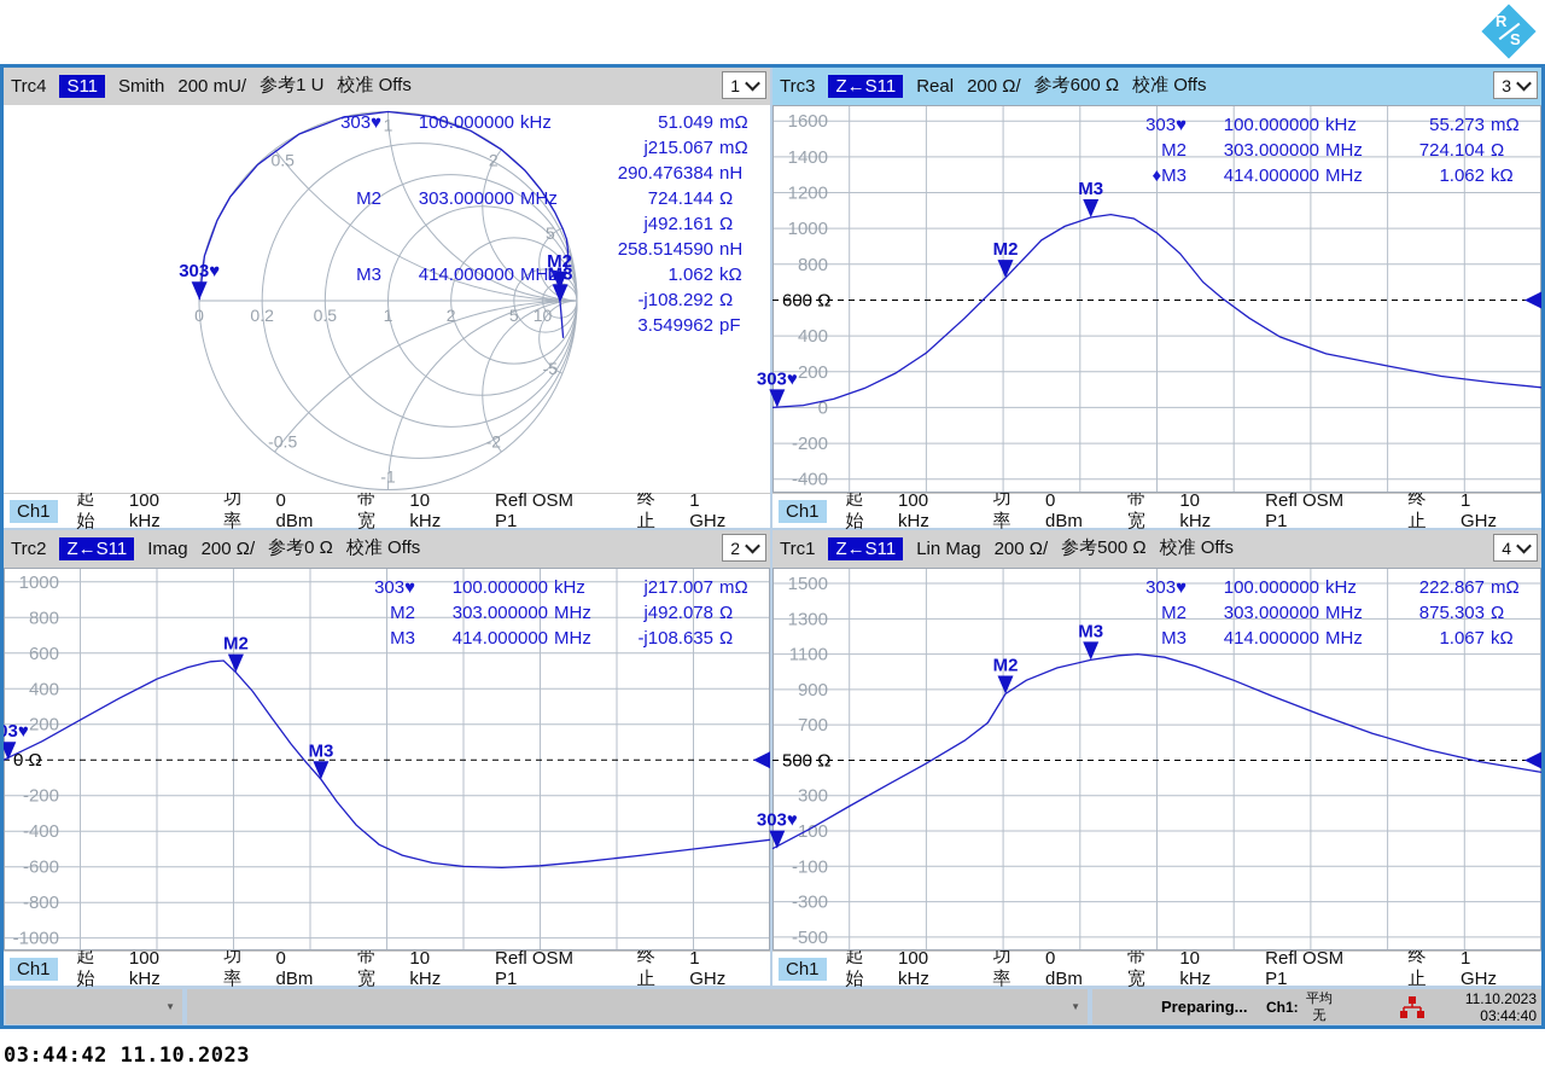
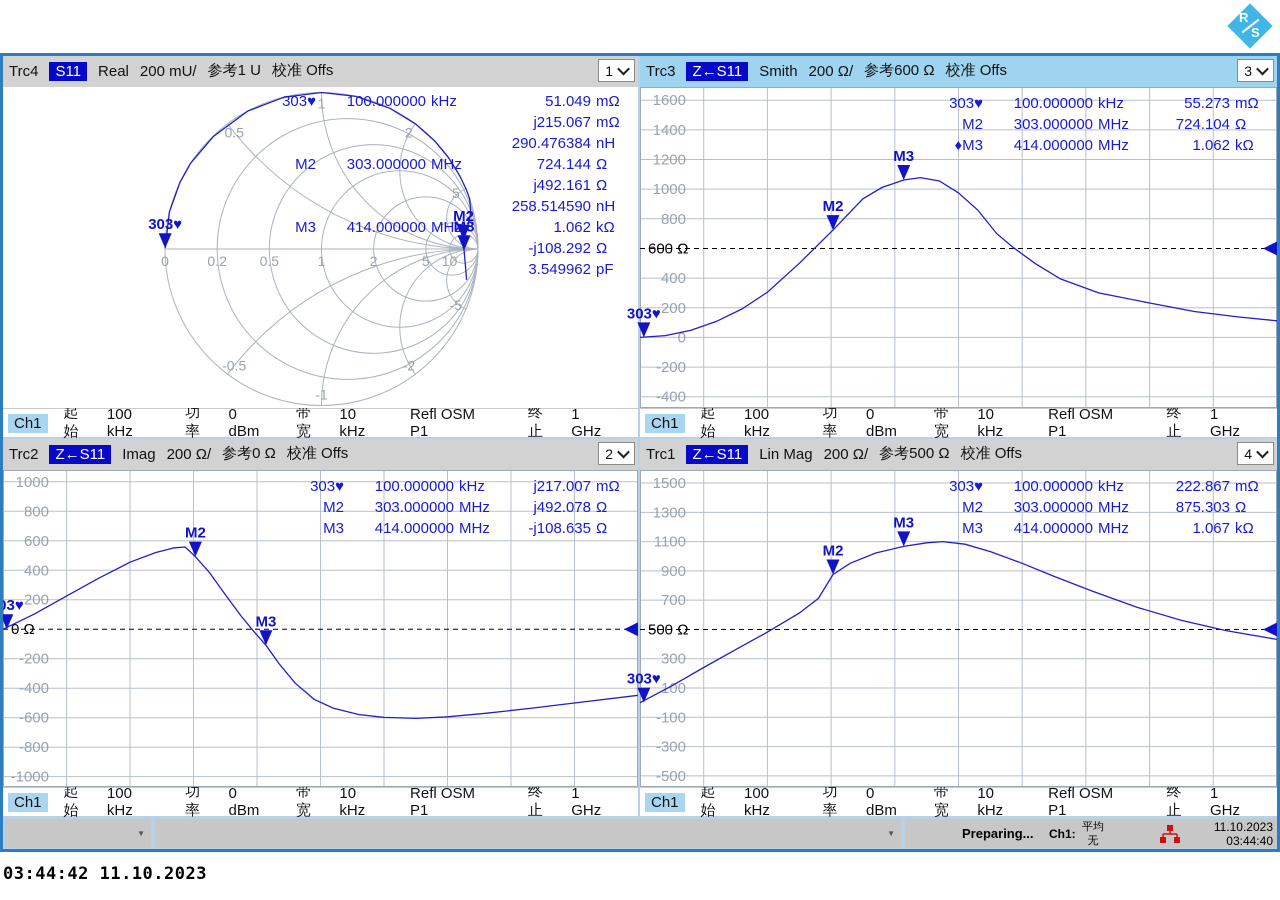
  R
  S
  Trc4
  S11
- Smith
+ Real
  200 mU/
  参考1 U
  校准 Offs
  1
  0
  0.2
  0.5
  1
  2
  5
  10
  0.5
  1
  2
  5
  -0.5
  -1
  -2
  -5
  303♥
  M2
  303♥
  100.000000
  kHz
  51.049
  mΩ
  j215.067
  mΩ
  290.476384
  nH
  M2
  303.000000
  MHz
  724.144
  Ω
  j492.161
  Ω
  258.514590
  nH
  M3
  414.000000
  MHz
  1.062
  kΩ
  -j108.292
  Ω
  3.549962
  pF
  Ch1
  起始
  100 kHz
  功率
  0 dBm
  带宽
  10 kHz
  Refl OSM P1
  终止
  1 GHz
  Trc3
  Z←S11
- Real
+ Smith
  200 Ω/
  参考600 Ω
  校准 Offs
  3
  1600
  1400
  1200
  1000
  800
  400
  200
  0
  -200
  -400
  600 Ω
  303♥
  M2
  M3
  303♥
  100.000000
  kHz
  55.273
  mΩ
  M2
  303.000000
  MHz
  724.104
  Ω
  ♦M3
  414.000000
  MHz
  1.062
  kΩ
  Ch1
  起始
  100 kHz
  功率
  0 dBm
  带宽
  10 kHz
  Refl OSM P1
  终止
  1 GHz
  Trc2
  Z←S11
  Imag
  200 Ω/
  参考0 Ω
  校准 Offs
  2
  1000
  800
  600
  400
  200
  -200
  -400
  -600
  -800
  -1000
  0 Ω
  03♥
  M2
  M3
  303♥
  100.000000
  kHz
  j217.007
  mΩ
  M2
  303.000000
  MHz
  j492.078
  Ω
  M3
  414.000000
  MHz
  -j108.635
  Ω
  Ch1
  起始
  100 kHz
  功率
  0 dBm
  带宽
  10 kHz
  Refl OSM P1
  终止
  1 GHz
  Trc1
  Z←S11
  Lin Mag
  200 Ω/
  参考500 Ω
  校准 Offs
  4
  1500
  1300
  1100
  900
  700
  300
  100
  -100
  -300
  -500
  500 Ω
  303♥
  M2
  M3
  303♥
  100.000000
  kHz
  222.867
  mΩ
  M2
  303.000000
  MHz
  875.303
  Ω
  M3
  414.000000
  MHz
  1.067
  kΩ
  Ch1
  起始
  100 kHz
  功率
  0 dBm
  带宽
  10 kHz
  Refl OSM P1
  终止
  1 GHz
  ▼
  ▼
  Preparing...
  Ch1:
  平均
  无
  11.10.2023
  03:44:40
  03:44:42 11.10.2023
